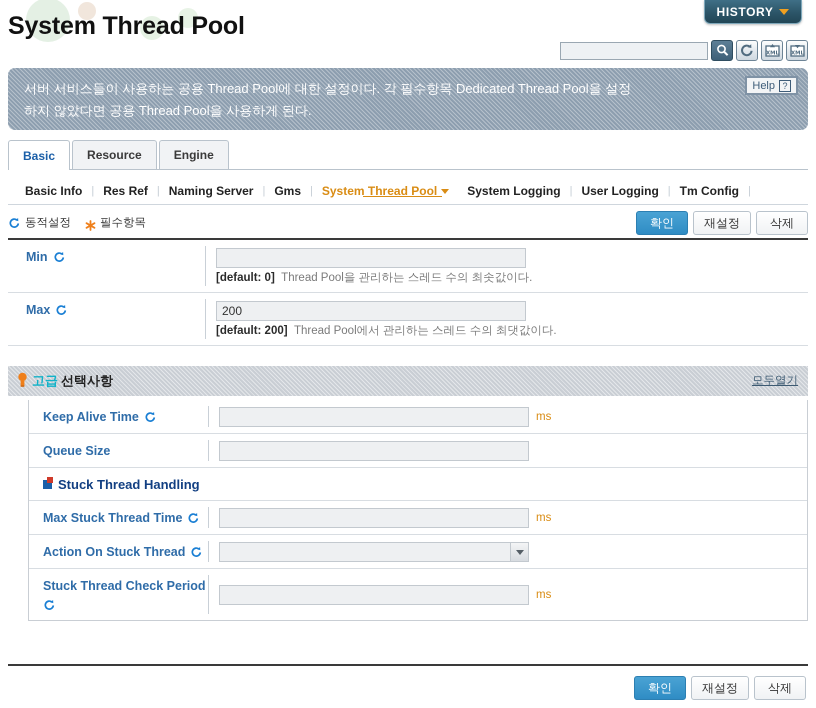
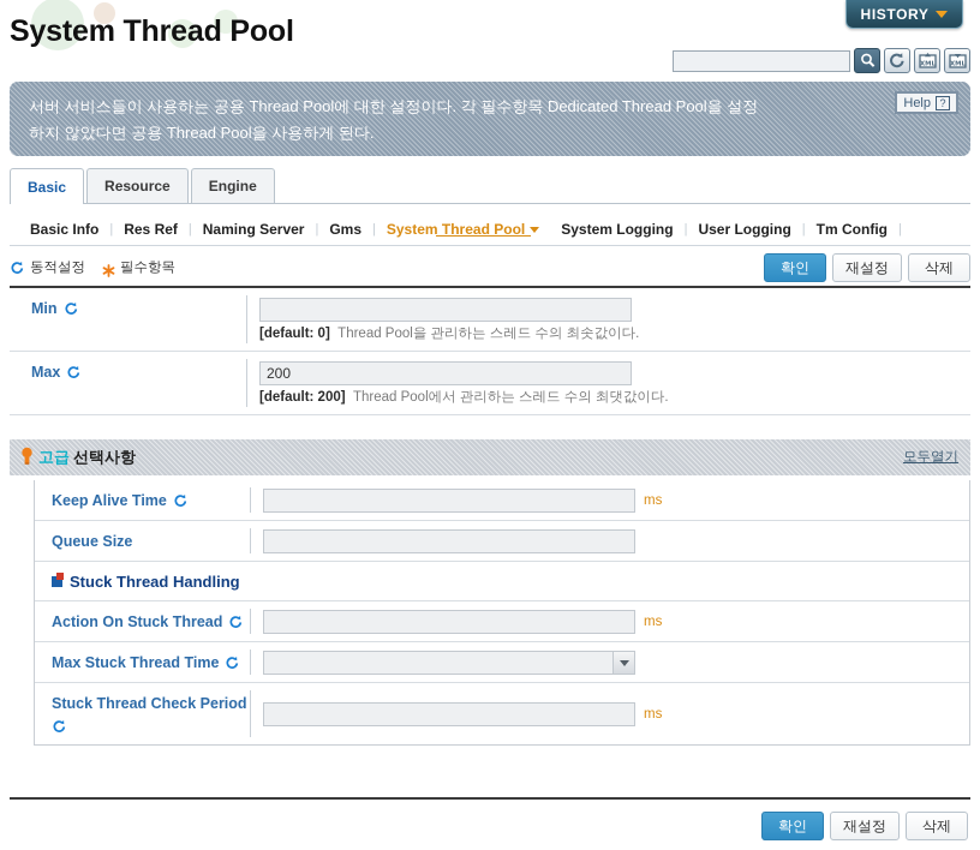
  System Thread Pool
  HISTORY
  서버 서비스들이 사용하는 공용 Thread Pool에 대한 설정이다. 각 필수항목 Dedicated Thread Pool을 설정
  하지 않았다면 공용 Thread Pool을 사용하게 된다.
  Help
  ?
  Basic
  Resource
  Engine
  Basic Info
  |
  Res Ref
  |
  Naming Server
  |
  Gms
  |
  System Thread Pool
  System Logging
  |
  User Logging
  |
  Tm Config
  |
  동적설정
  필수항목
  확인
  재설정
  삭제
  Min
  [default: 0] Thread Pool을 관리하는 스레드 수의 최솟값이다.
  Max
  200
  [default: 200] Thread Pool에서 관리하는 스레드 수의 최댓값이다.
  고급
  선택사항
  모두열기
  Keep Alive Time
  ms
  Queue Size
  Stuck Thread Handling
- Max Stuck Thread Time
+ Action On Stuck Thread
  ms
- Action On Stuck Thread
+ Max Stuck Thread Time
  Stuck Thread Check Period
  ms
  확인
  재설정
  삭제
